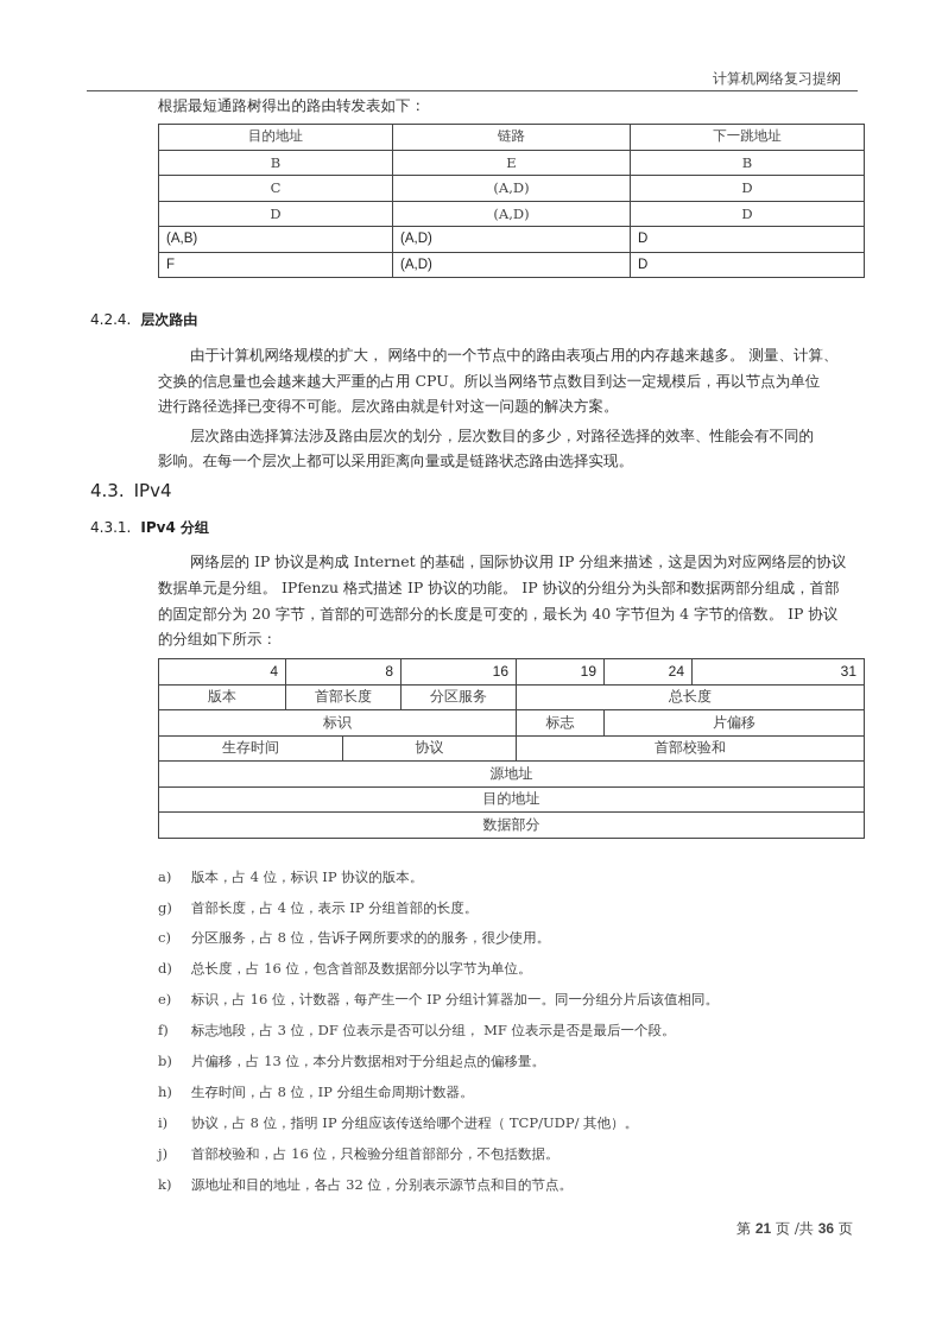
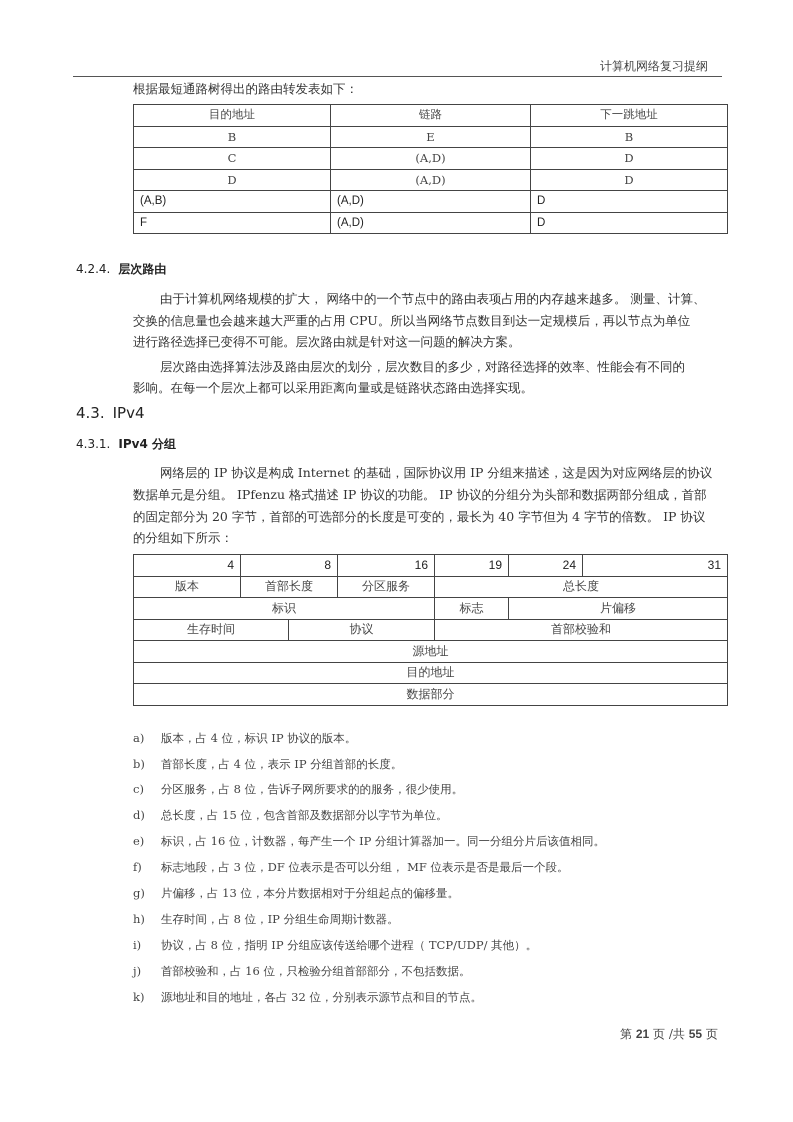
  计算机网络复习提纲
  根据最短通路树得出的路由转发表如下：
  目的地址	链路	下一跳地址
  B	E	B
  C	(A,D)	D
  D	(A,D)	D
  (A,B)	(A,D)	D
  F	(A,D)	D
  4.2.4. 层次路由
  由于计算机网络规模的扩大， 网络中的一个节点中的路由表项占用的内存越来越多。 测量、计算、
  交换的信息量也会越来越大严重的占用 CPU。所以当网络节点数目到达一定规模后，再以节点为单位
  进行路径选择已变得不可能。层次路由就是针对这一问题的解决方案。
  层次路由选择算法涉及路由层次的划分，层次数目的多少，对路径选择的效率、性能会有不同的
  影响。在每一个层次上都可以采用距离向量或是链路状态路由选择实现。
  4.3. IPv4
  4.3.1. IPv4 分组
  网络层的 IP 协议是构成 Internet 的基础，国际协议用 IP 分组来描述，这是因为对应网络层的协议
  数据单元是分组。 IPfenzu 格式描述 IP 协议的功能。 IP 协议的分组分为头部和数据两部分组成，首部
  的固定部分为 20 字节，首部的可选部分的长度是可变的，最长为 40 字节但为 4 字节的倍数。 IP 协议
  的分组如下所示：
  4	8	16	19	24	31
  版本	首部长度	分区服务	总长度
  标识	标志	片偏移
  生存时间	协议	首部校验和
  源地址
  目的地址
  数据部分
  a) 版本，占 4 位，标识 IP 协议的版本。
- g) 首部长度，占 4 位，表示 IP 分组首部的长度。
+ b) 首部长度，占 4 位，表示 IP 分组首部的长度。
  c) 分区服务，占 8 位，告诉子网所要求的的服务，很少使用。
- d) 总长度，占 16 位，包含首部及数据部分以字节为单位。
+ d) 总长度，占 15 位，包含首部及数据部分以字节为单位。
  e) 标识，占 16 位，计数器，每产生一个 IP 分组计算器加一。同一分组分片后该值相同。
  f) 标志地段，占 3 位，DF 位表示是否可以分组， MF 位表示是否是最后一个段。
- b) 片偏移，占 13 位，本分片数据相对于分组起点的偏移量。
+ g) 片偏移，占 13 位，本分片数据相对于分组起点的偏移量。
  h) 生存时间，占 8 位，IP 分组生命周期计数器。
  i) 协议，占 8 位，指明 IP 分组应该传送给哪个进程（ TCP/UDP/ 其他）。
  j) 首部校验和，占 16 位，只检验分组首部部分，不包括数据。
  k) 源地址和目的地址，各占 32 位，分别表示源节点和目的节点。
- 第 21 页 /共 36 页
+ 第 21 页 /共 55 页
